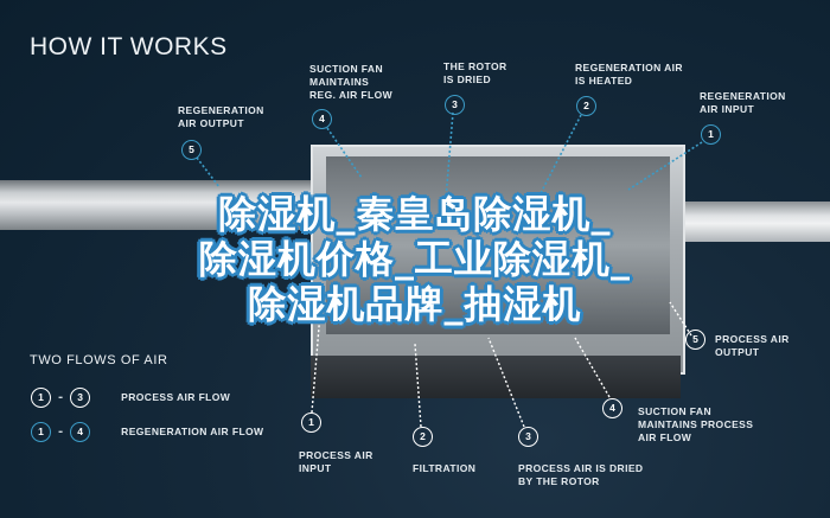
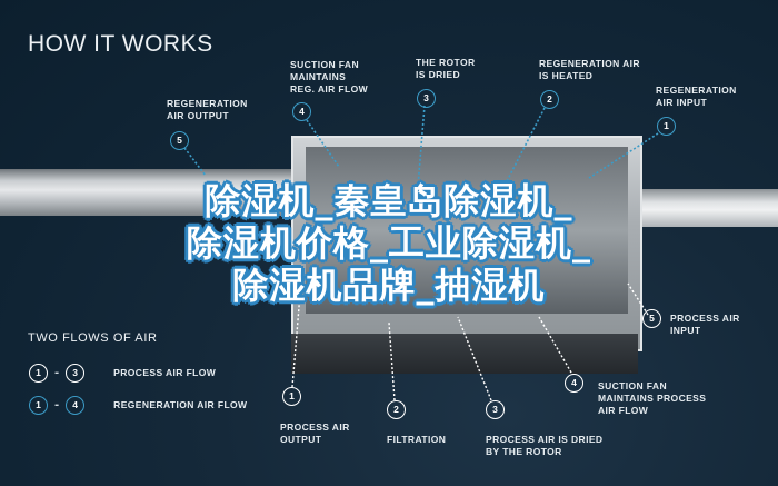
  HOW IT WORKS
  REGENERATION
  AIR OUTPUT
  5
  SUCTION FAN
  MAINTAINS
  REG. AIR FLOW
  4
  THE ROTOR
  IS DRIED
  3
  REGENERATION AIR
  IS HEATED
  2
  REGENERATION
  AIR INPUT
  1
  1
  PROCESS AIR
- INPUT
+ OUTPUT
  2
  FILTRATION
  3
  PROCESS AIR IS DRIED
  BY THE ROTOR
  4
  SUCTION FAN
  MAINTAINS PROCESS
  AIR FLOW
  5
  PROCESS AIR
- OUTPUT
+ INPUT
  TWO FLOWS OF AIR
  1
  -
  3
  PROCESS AIR FLOW
  1
  -
  4
  REGENERATION AIR FLOW
  除湿机_秦皇岛除湿机_
  除湿机价格_工业除湿机_
  除湿机品牌_抽湿机
